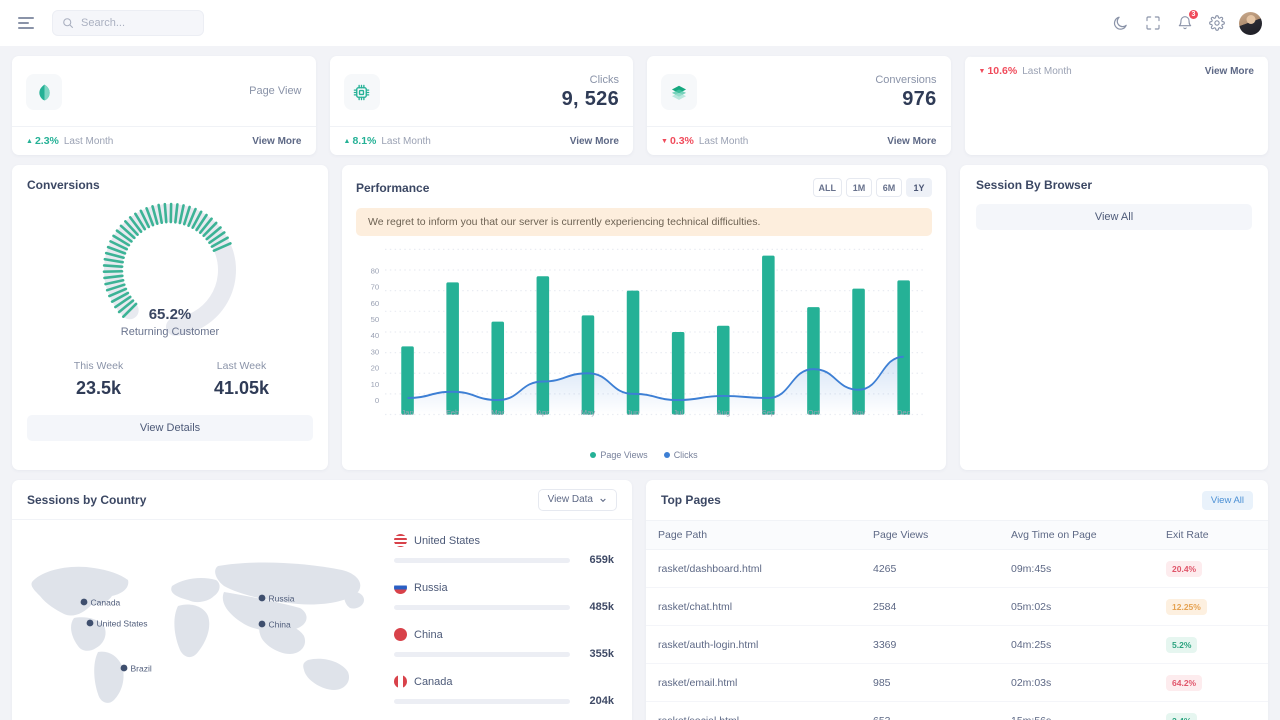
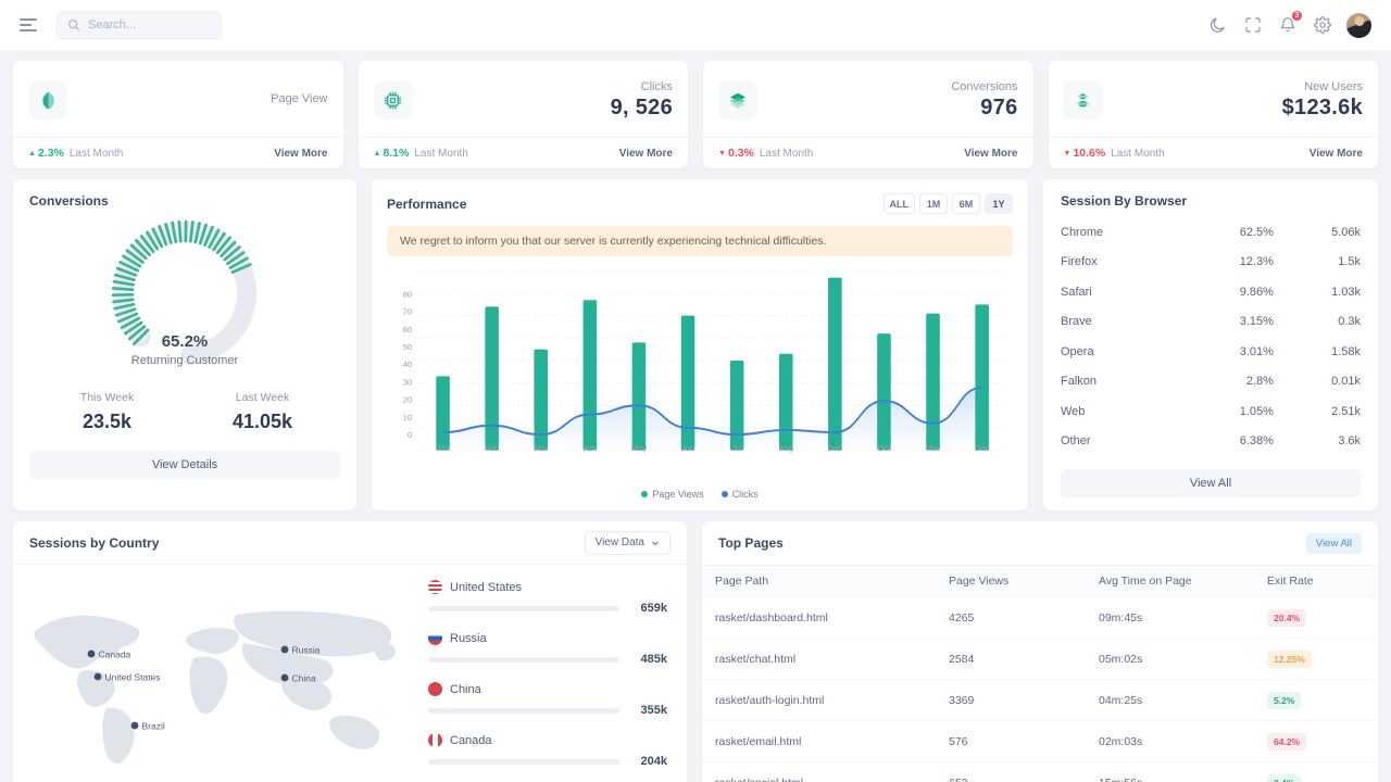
  Search...
  Page View
  2.3%
  Last Month
  View More
  Clicks
  9, 526
  8.1%
  Last Month
  View More
  Conversions
  976
  0.3%
  Last Month
  View More
+ New Users
+ $123.6k
  10.6%
  Last Month
  View More
  Conversions
  65.2%
  Returning Customer
  This Week
  23.5k
  Last Week
  41.05k
  View Details
  Performance
  ALL
  1M
  6M
  1Y
  We regret to inform you that our server is currently experiencing technical difficulties.
  0
  10
  20
  30
  40
  50
  60
  70
  80
  Jan
  Feb
  Mar
  Apr
  May
  Jun
  Jul
  Aug
  Sep
  Oct
  Nov
  Dec
  Page Views
  Clicks
  Session By Browser
+ Chrome
+ 62.5%
+ 5.06k
+ Firefox
+ 12.3%
+ 1.5k
+ Safari
+ 9.86%
+ 1.03k
+ Brave
+ 3.15%
+ 0.3k
+ Opera
+ 3.01%
+ 1.58k
+ Falkon
+ 2.8%
+ 0.01k
+ Web
+ 1.05%
+ 2.51k
+ Other
+ 6.38%
+ 3.6k
  View All
  Sessions by Country
  View Data
  Canada
  United States
  Brazil
  Russia
  China
  United States
  659k
  Russia
  485k
  China
  355k
  Canada
  204k
  Top Pages
  View All
  Page Path	Page Views	Avg Time on Page	Exit Rate
  rasket/dashboard.html	4265	09m:45s	20.4%
  rasket/chat.html	2584	05m:02s	12.25%
  rasket/auth-login.html	3369	04m:25s	5.2%
- rasket/email.html	985	02m:03s	64.2%
+ rasket/email.html	576	02m:03s	64.2%
